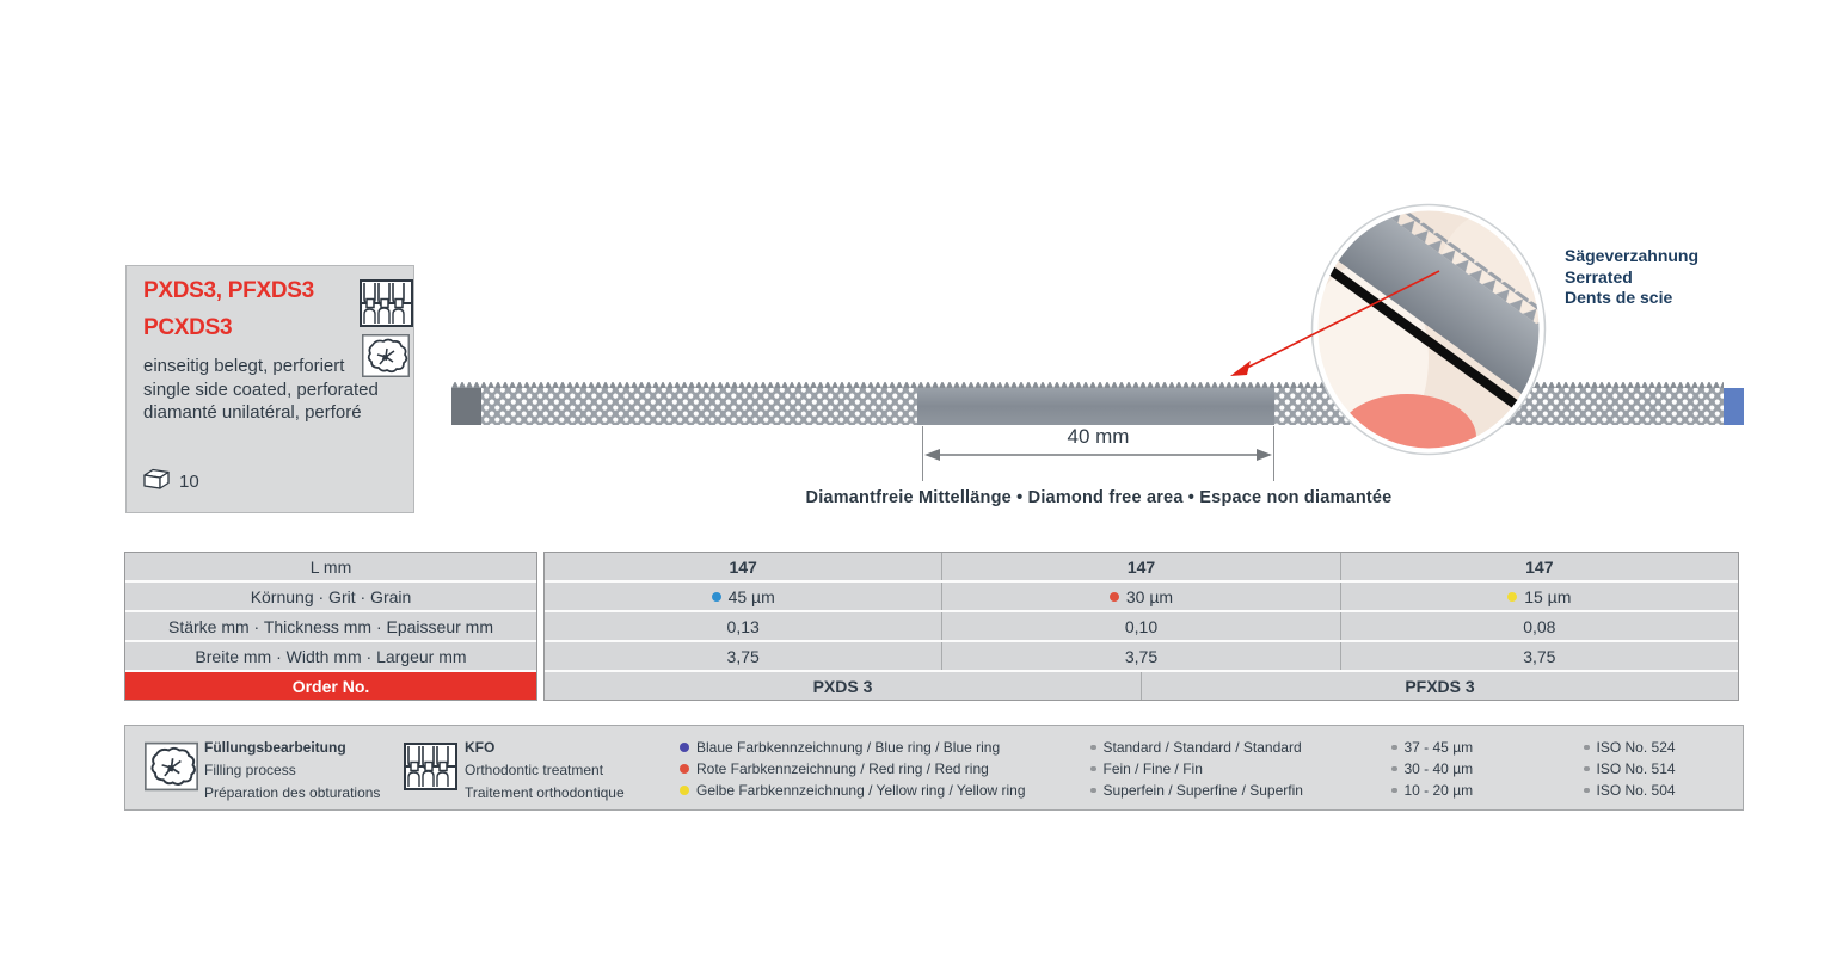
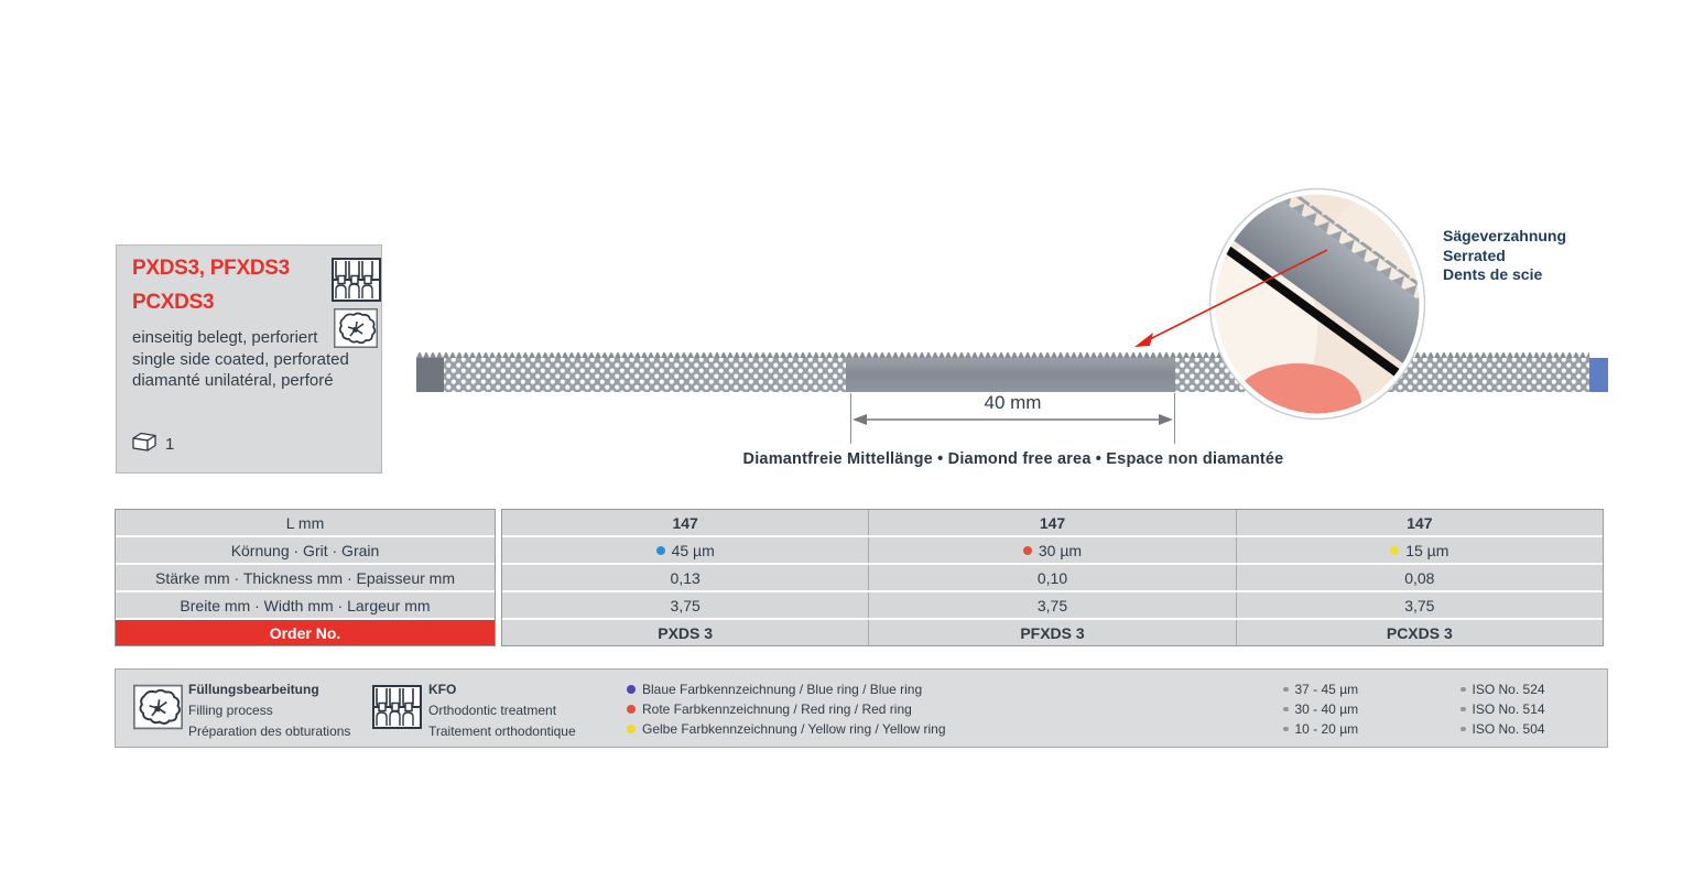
  PXDS3, PFXDS3
  PCXDS3
  einseitig belegt, perforiert
  single side coated, perforated
  diamanté unilatéral, perforé
- 10
+ 1
  Sägeverzahnung
  Serrated
  Dents de scie
  40 mm
  Diamantfreie Mittellänge • Diamond free area • Espace non diamantée
  L mm
  Körnung · Grit · Grain
  Stärke mm · Thickness mm · Epaisseur mm
  Breite mm · Width mm · Largeur mm
  Order No.
  147
  147
  147
  45 µm
  30 µm
  15 µm
  0,13
  0,10
  0,08
  3,75
  3,75
  3,75
  PXDS 3
  PFXDS 3
+ PCXDS 3
  Füllungsbearbeitung
  Filling process
  Préparation des obturations
  KFO
  Orthodontic treatment
  Traitement orthodontique
  Blaue Farbkennzeichnung / Blue ring / Blue ring
  Rote Farbkennzeichnung / Red ring / Red ring
  Gelbe Farbkennzeichnung / Yellow ring / Yellow ring
- Standard / Standard / Standard
- Fein / Fine / Fin
- Superfein / Superfine / Superfin
  37 - 45 µm
  30 - 40 µm
  10 - 20 µm
  ISO No. 524
  ISO No. 514
  ISO No. 504
